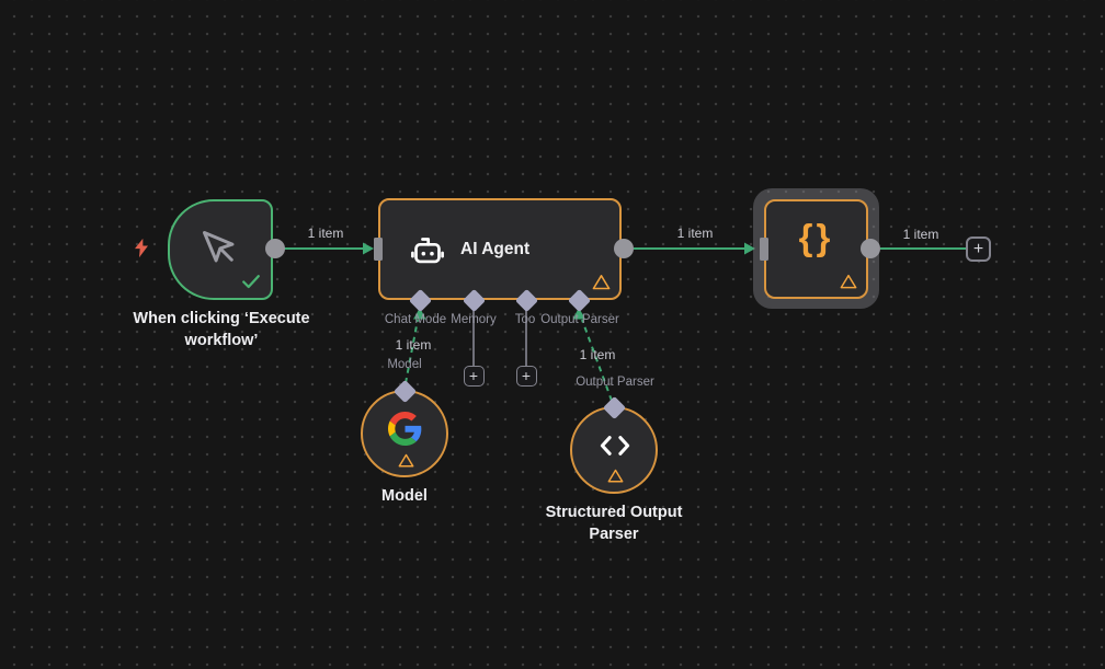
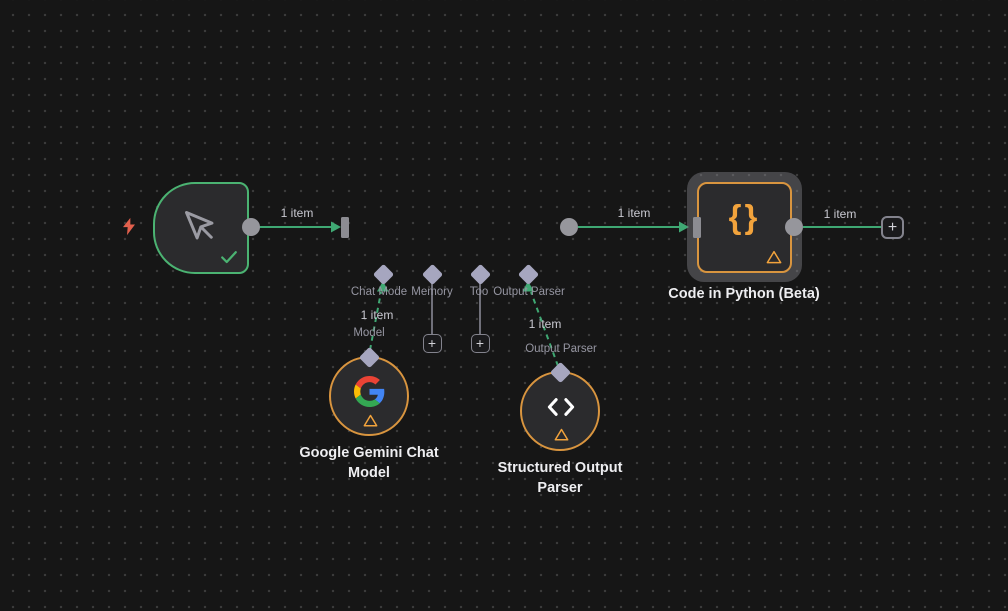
- When clicking ‘Execute
- workflow’
- AI Agent
  Chat Mode
  Memory
  Too
  Output Parser
  +
  +
  {}
+ Code in Python (Beta)
  +
+ Google Gemini Chat
  Model
  Structured Output
  Parser
  1 item
  1 item
  1 item
  1 item
  1 item
  Model
  Output Parser
